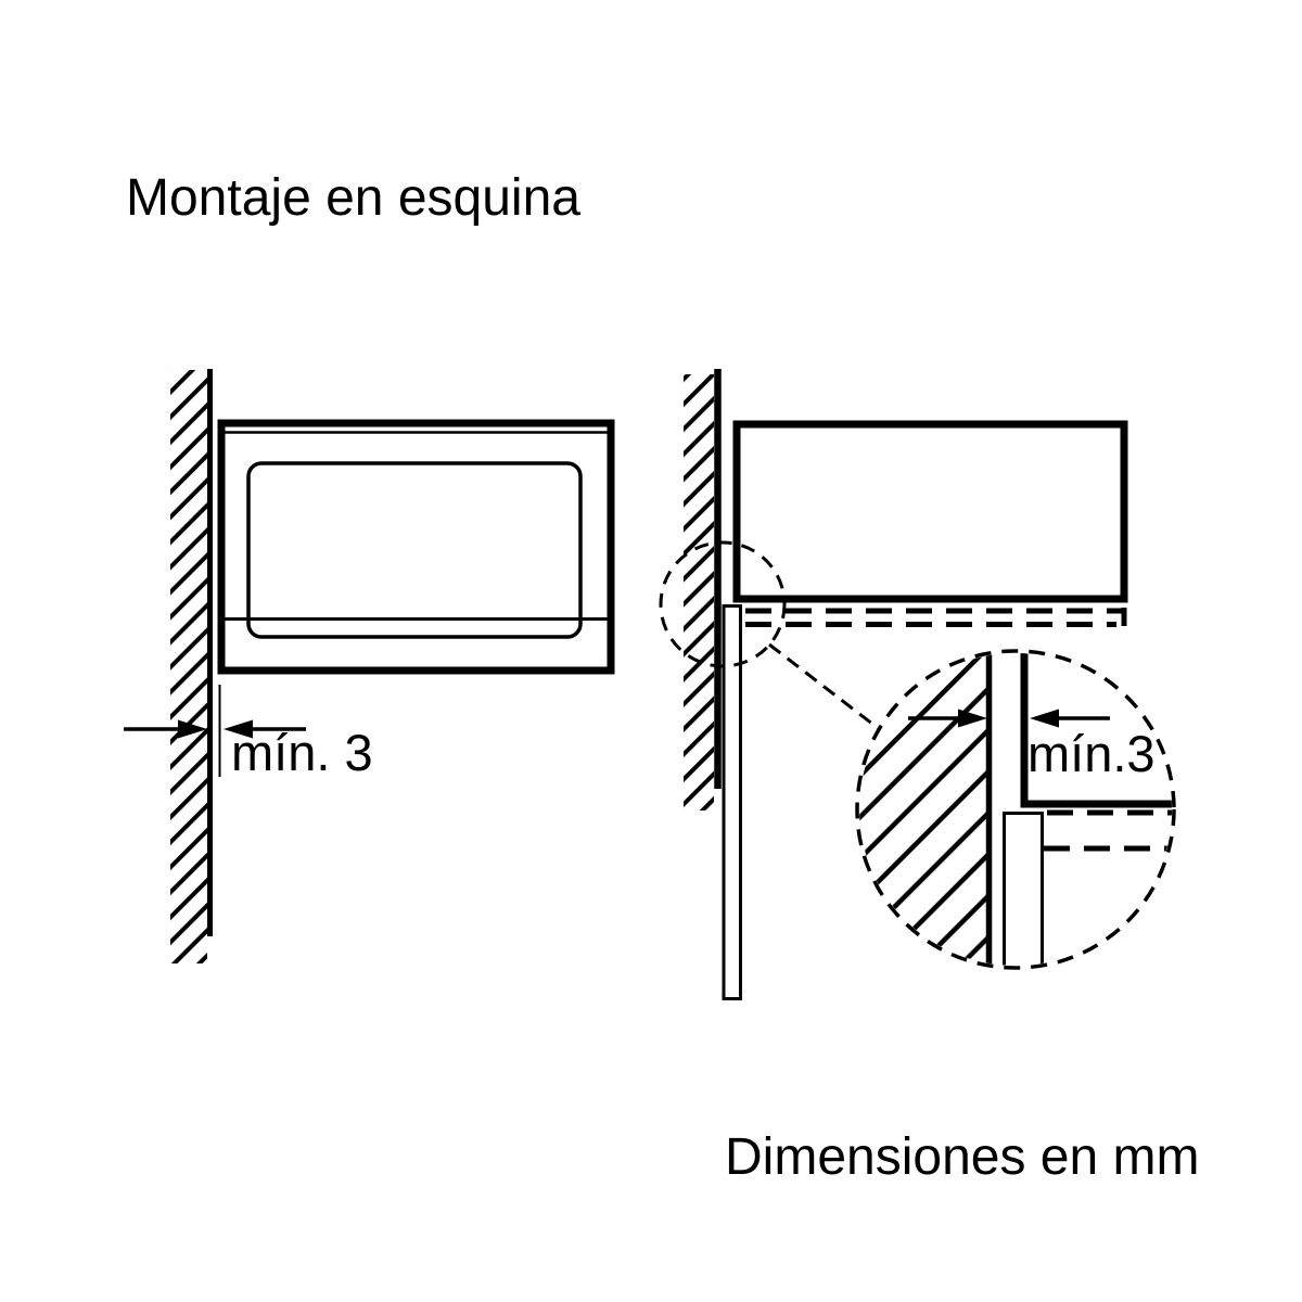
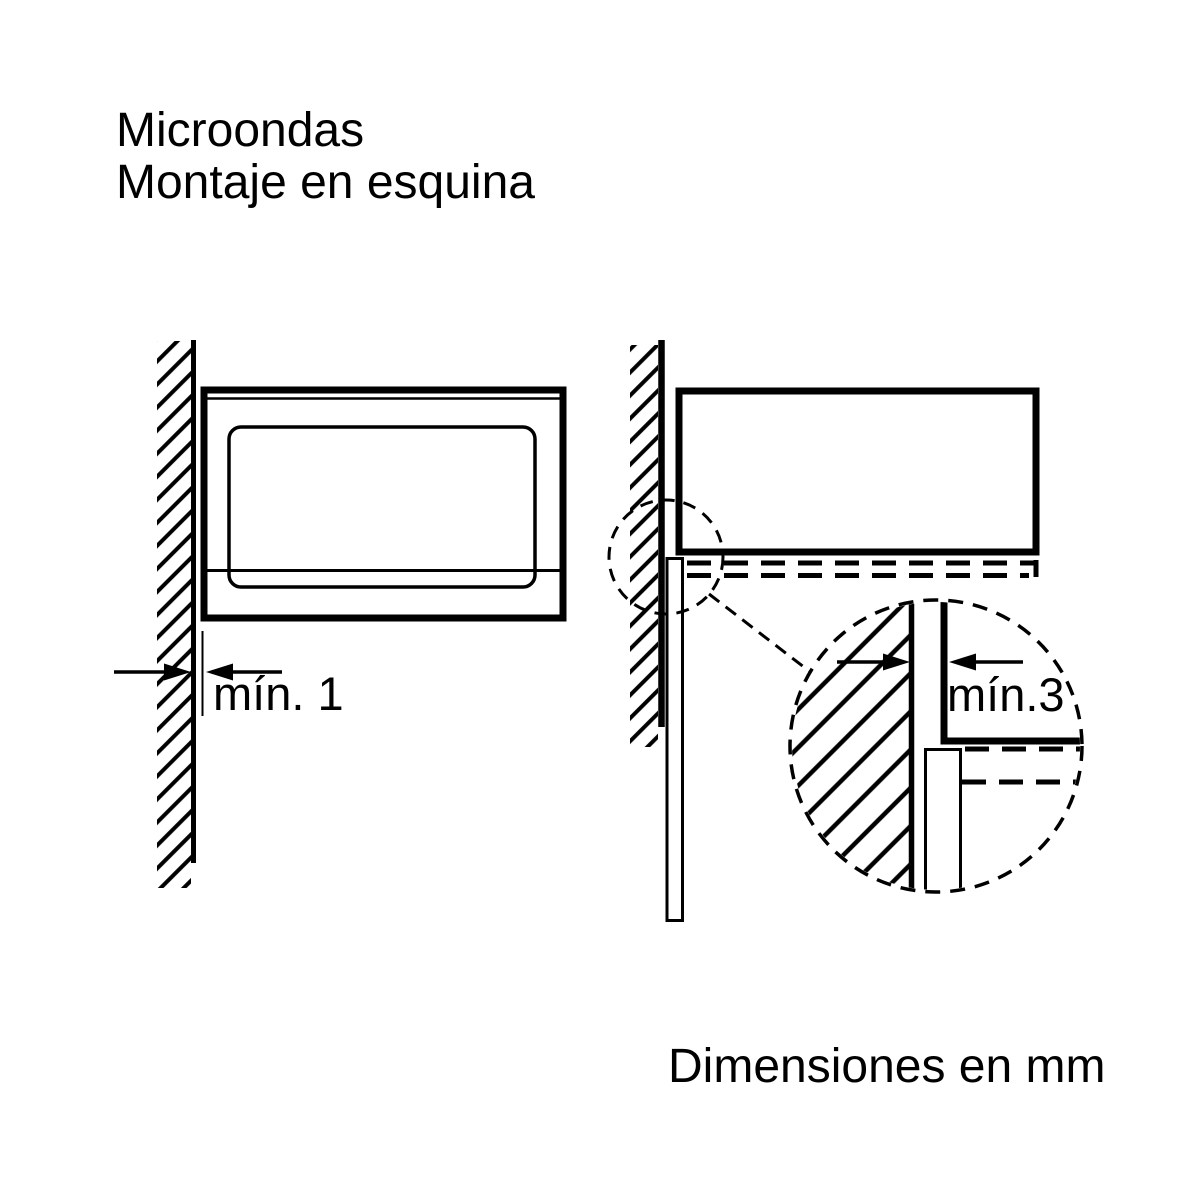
+ Microondas
  Montaje en esquina
- mín. 3
+ mín. 1
  mín.3
  Dimensiones en mm
